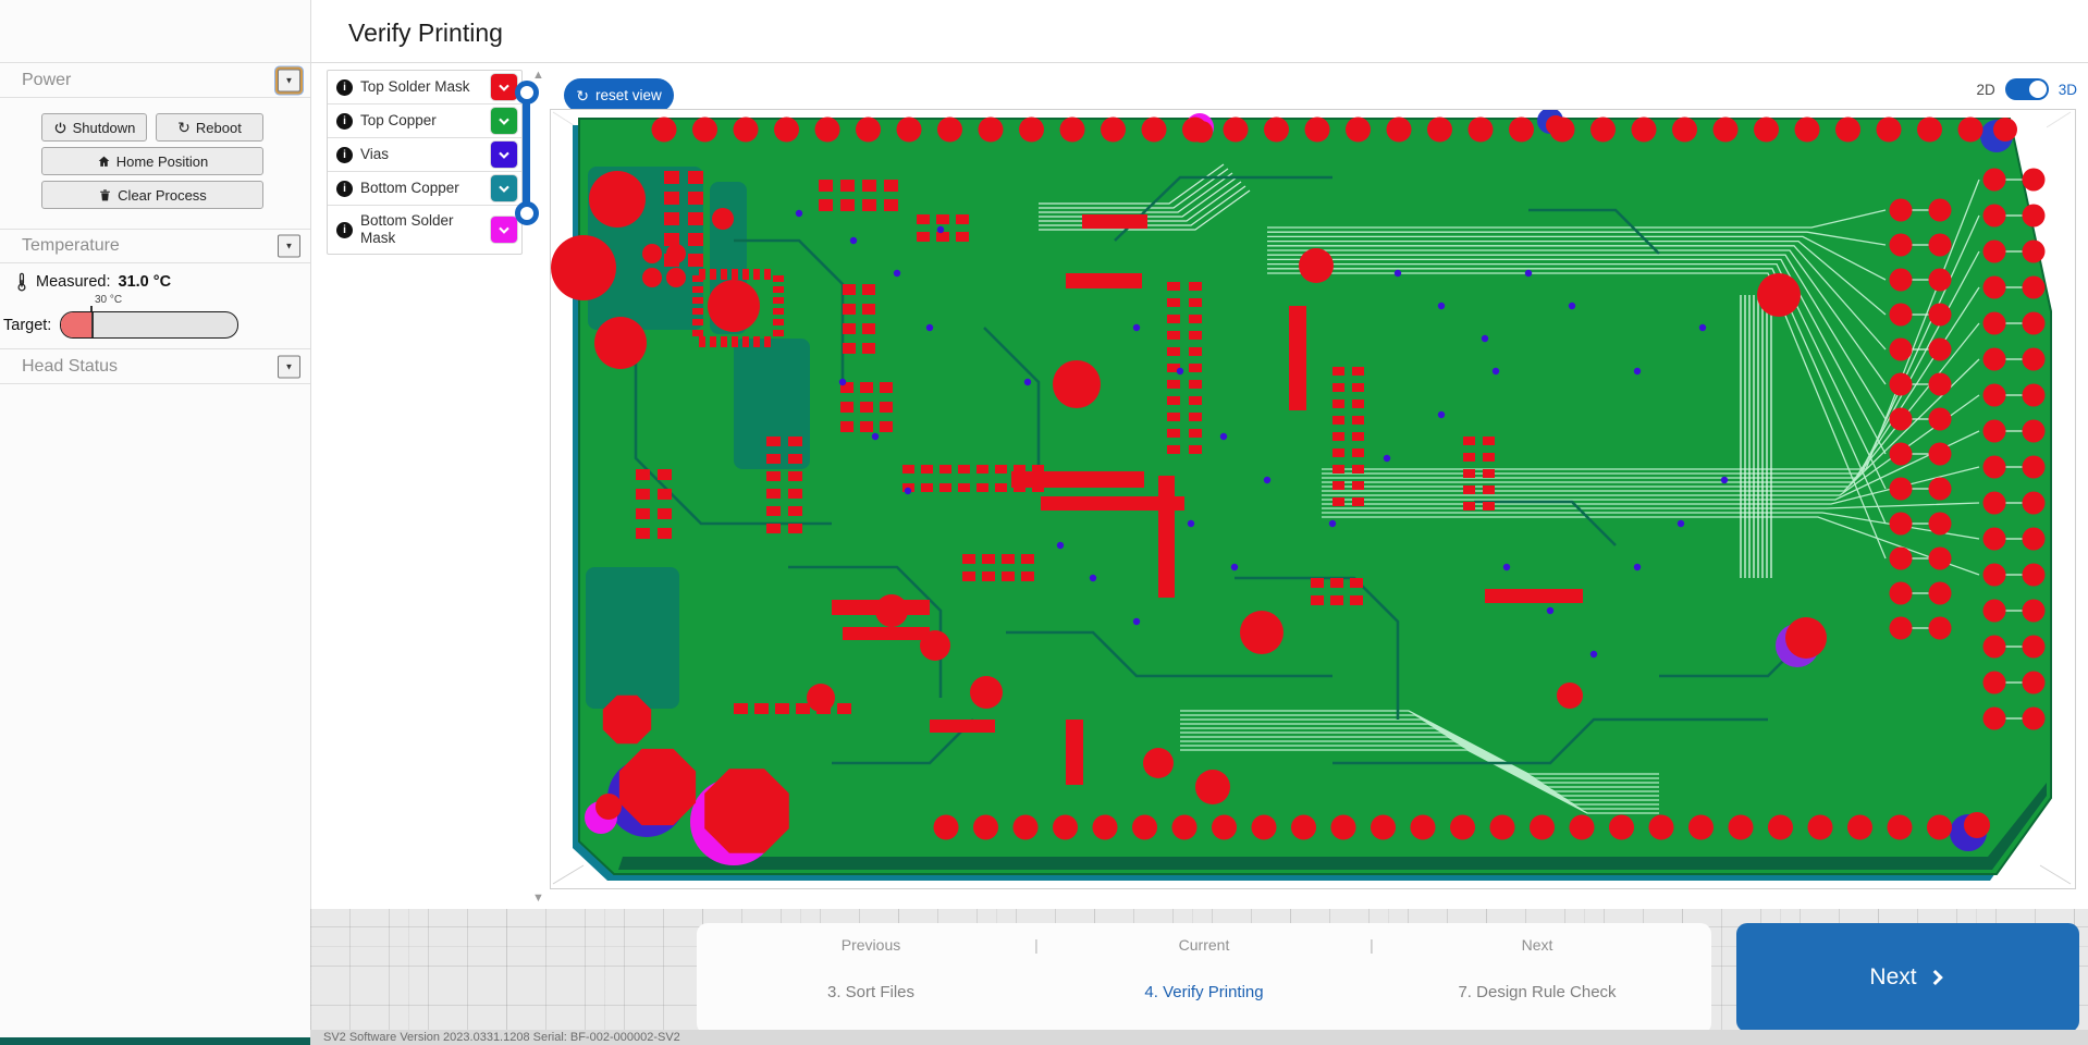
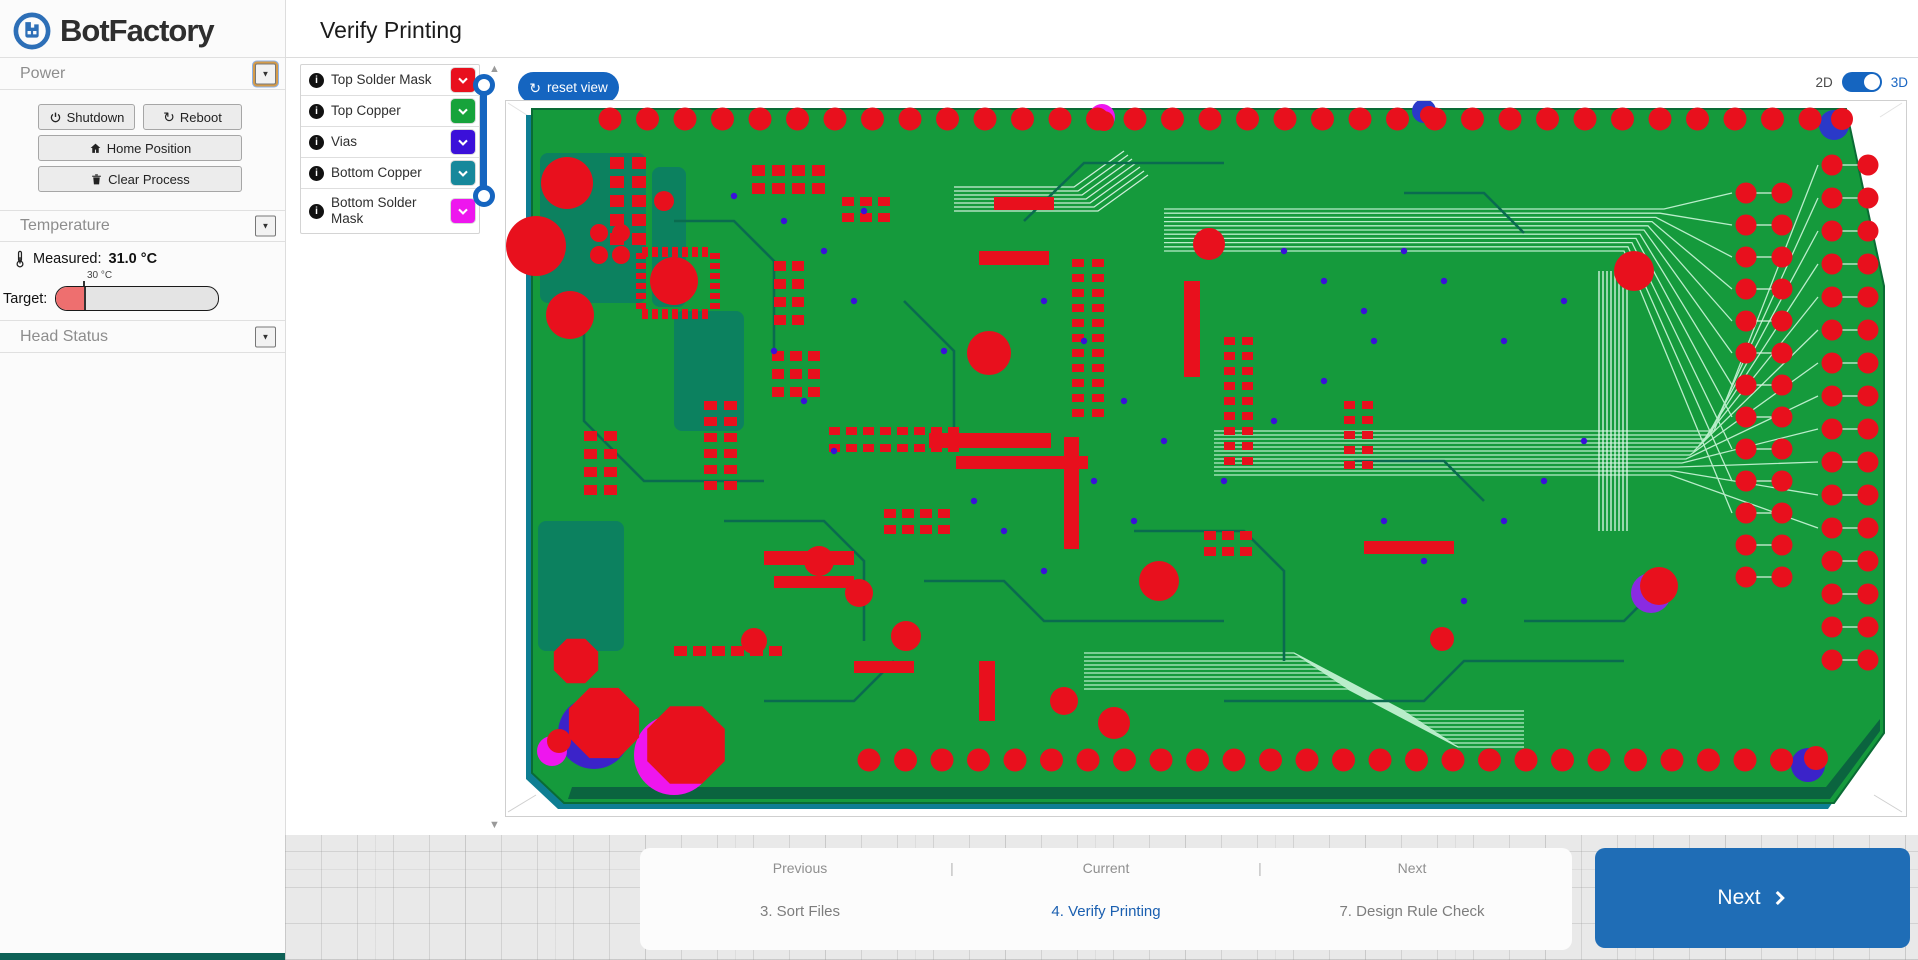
+ BotFactory
  Power
  ▼
  Shutdown
  ↻
  Reboot
  Home Position
  Clear Process
  Temperature
  ▼
  Measured:
  31.0 °C
  30 °C
  Target:
  Head Status
  ▼
  Verify Printing
  i
  Top Solder Mask
  i
  Top Copper
  i
  Vias
  i
  Bottom Copper
  i
  Bottom Solder Mask
  ▲
  ▼
  ↻
  reset view
  2D
  3D
  Previous
  |
  Current
  |
  Next
  3. Sort Files
  4. Verify Printing
  7. Design Rule Check
  Next
- SV2 Software Version 2023.0331.1208 Serial: BF-002-000002-SV2
